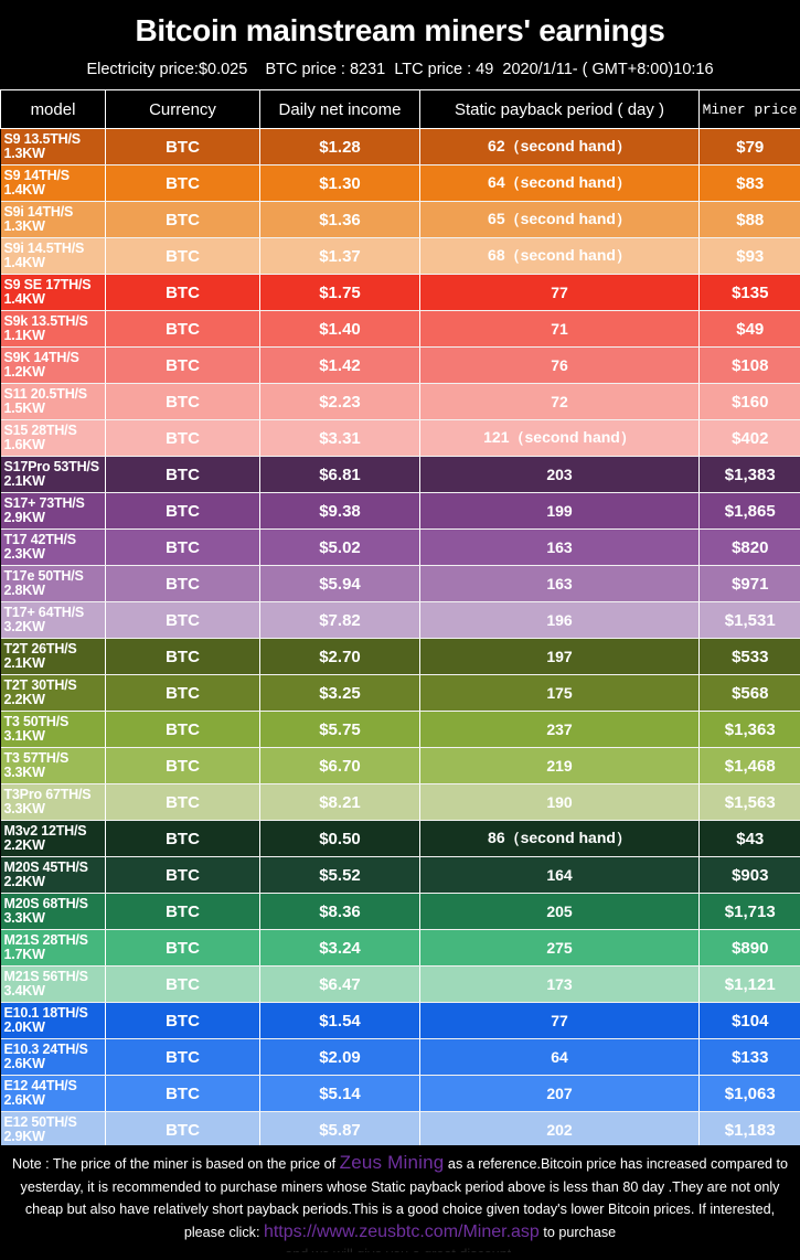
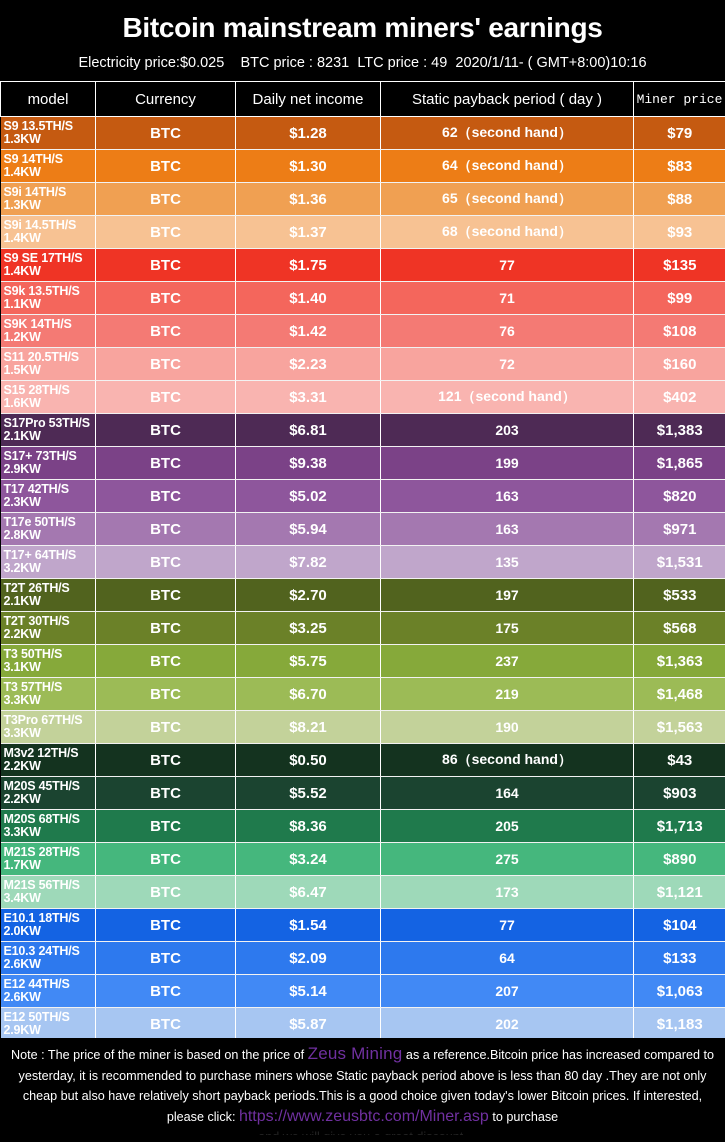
  Bitcoin mainstream miners' earnings
  Electricity price:$0.025 BTC price : 8231 LTC price : 49 2020/1/11- ( GMT+8:00)10:16
  model	Currency	Daily net income	Static payback period ( day )	Miner price
  S9 13.5TH/S 1.3KW	BTC	$1.28	62（second hand）	$79
  S9 14TH/S 1.4KW	BTC	$1.30	64（second hand）	$83
  S9i 14TH/S 1.3KW	BTC	$1.36	65（second hand）	$88
  S9i 14.5TH/S 1.4KW	BTC	$1.37	68（second hand）	$93
  S9 SE 17TH/S 1.4KW	BTC	$1.75	77	$135
- S9k 13.5TH/S 1.1KW	BTC	$1.40	71	$49
+ S9k 13.5TH/S 1.1KW	BTC	$1.40	71	$99
  S9K 14TH/S 1.2KW	BTC	$1.42	76	$108
  S11 20.5TH/S 1.5KW	BTC	$2.23	72	$160
  S15 28TH/S 1.6KW	BTC	$3.31	121（second hand）	$402
  S17Pro 53TH/S 2.1KW	BTC	$6.81	203	$1,383
  S17+ 73TH/S 2.9KW	BTC	$9.38	199	$1,865
  T17 42TH/S 2.3KW	BTC	$5.02	163	$820
  T17e 50TH/S 2.8KW	BTC	$5.94	163	$971
- T17+ 64TH/S 3.2KW	BTC	$7.82	196	$1,531
+ T17+ 64TH/S 3.2KW	BTC	$7.82	135	$1,531
  T2T 26TH/S 2.1KW	BTC	$2.70	197	$533
  T2T 30TH/S 2.2KW	BTC	$3.25	175	$568
  T3 50TH/S 3.1KW	BTC	$5.75	237	$1,363
  T3 57TH/S 3.3KW	BTC	$6.70	219	$1,468
  T3Pro 67TH/S 3.3KW	BTC	$8.21	190	$1,563
  M3v2 12TH/S 2.2KW	BTC	$0.50	86（second hand）	$43
  M20S 45TH/S 2.2KW	BTC	$5.52	164	$903
  M20S 68TH/S 3.3KW	BTC	$8.36	205	$1,713
  M21S 28TH/S 1.7KW	BTC	$3.24	275	$890
  M21S 56TH/S 3.4KW	BTC	$6.47	173	$1,121
  E10.1 18TH/S 2.0KW	BTC	$1.54	77	$104
  E10.3 24TH/S 2.6KW	BTC	$2.09	64	$133
  E12 44TH/S 2.6KW	BTC	$5.14	207	$1,063
  E12 50TH/S 2.9KW	BTC	$5.87	202	$1,183
  Note : The price of the miner is based on the price of Zeus Mining as a reference.Bitcoin price has increased compared to yesterday, it is recommended to purchase miners whose Static payback period above is less than 80 day .They are not only cheap but also have relatively short payback periods.This is a good choice given today's lower Bitcoin prices. If interested, please click: https://www.zeusbtc.com/Miner.asp to purchase
